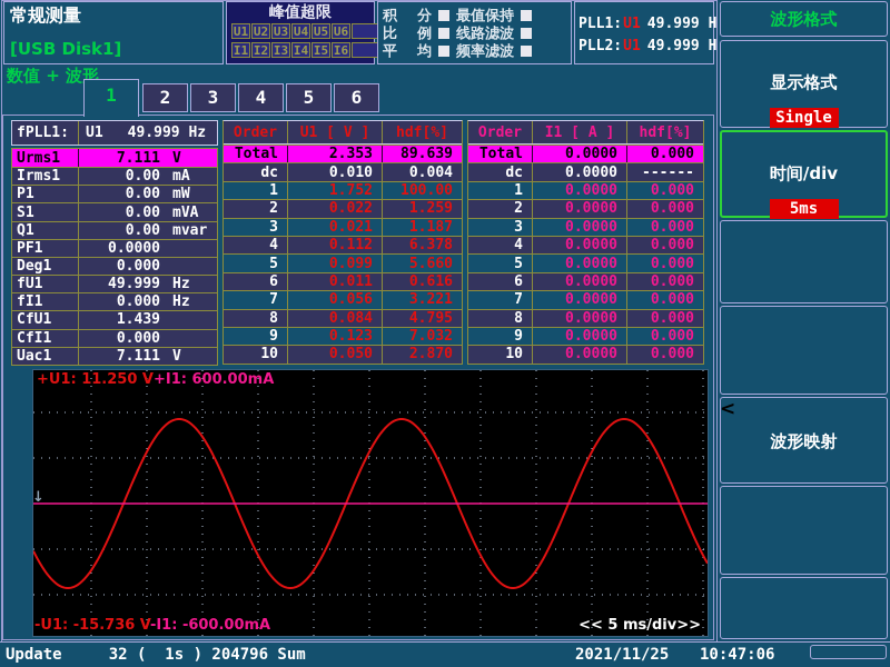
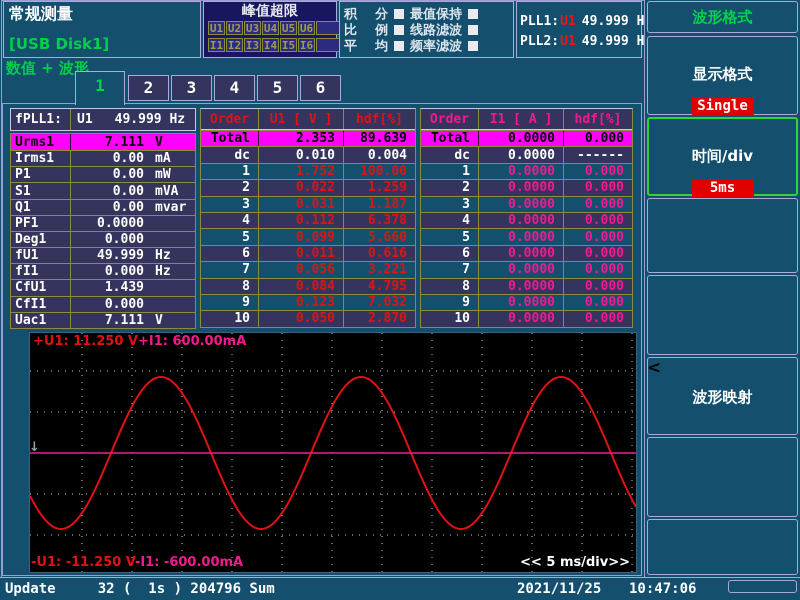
  常规测量
  [USB Disk1]
  数值 + 波形
  峰值超限
  U1
  U2
  U3
  U4
  U5
  U6
  I1
  I2
  I3
  I4
  I5
  I6
  积 分
  最值保持
  比 例
  线路滤波
  平 均
  频率滤波
  PLL1:
  U1
  49.999 H
  PLL2:
  U1
  49.999 H
  1
  2
  3
  4
  5
  6
  fPLL1:
  U1
  49.999 Hz
  Urms1
  7.111
  V
  Irms1
  0.00
  mA
  P1
  0.00
  mW
  S1
  0.00
  mVA
  Q1
  0.00
  mvar
  PF1
  0.0000
  Deg1
  0.000
  fU1
  49.999
  Hz
  fI1
  0.000
  Hz
  CfU1
  1.439
  CfI1
  0.000
  Uac1
  7.111
  V
  Order
  U1 [ V ]
  hdf[%]
  Total
  2.353
  89.639
  dc
  0.010
  0.004
  1
  1.752
  100.00
  2
  0.022
  1.259
  3
- 0.021
+ 0.031
  1.187
  4
  0.112
  6.378
  5
  0.099
  5.660
  6
  0.011
  0.616
  7
  0.056
  3.221
  8
  0.084
  4.795
  9
  0.123
  7.032
  10
  0.050
  2.870
  Order
  I1 [ A ]
  hdf[%]
  Total
  0.0000
  0.000
  dc
  0.0000
  ------
  1
  0.0000
  0.000
  2
  0.0000
  0.000
  3
  0.0000
  0.000
  4
  0.0000
  0.000
  5
  0.0000
  0.000
  6
  0.0000
  0.000
  7
  0.0000
  0.000
  8
  0.0000
  0.000
  9
  0.0000
  0.000
  10
  0.0000
  0.000
  +U1: 11.250 V+I1: 600.00mA
- -U1: -15.736 V-I1: -600.00mA
+ -U1: -11.250 V-I1: -600.00mA
  << 5 ms/div>>
  ↓
  波形格式
  显示格式
  Single
  时间/div
  5ms
  波形映射
  <
  Update 32 ( 1s ) 204796 Sum
  2021/11/25
  10:47:06
